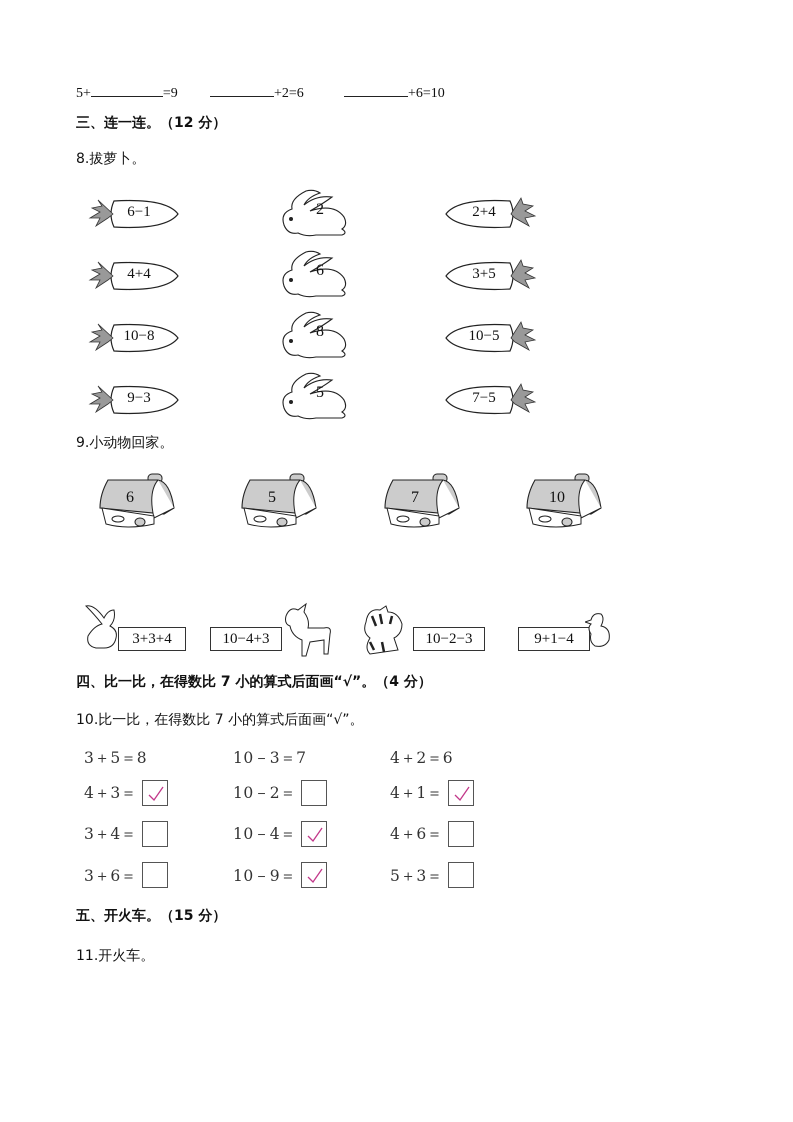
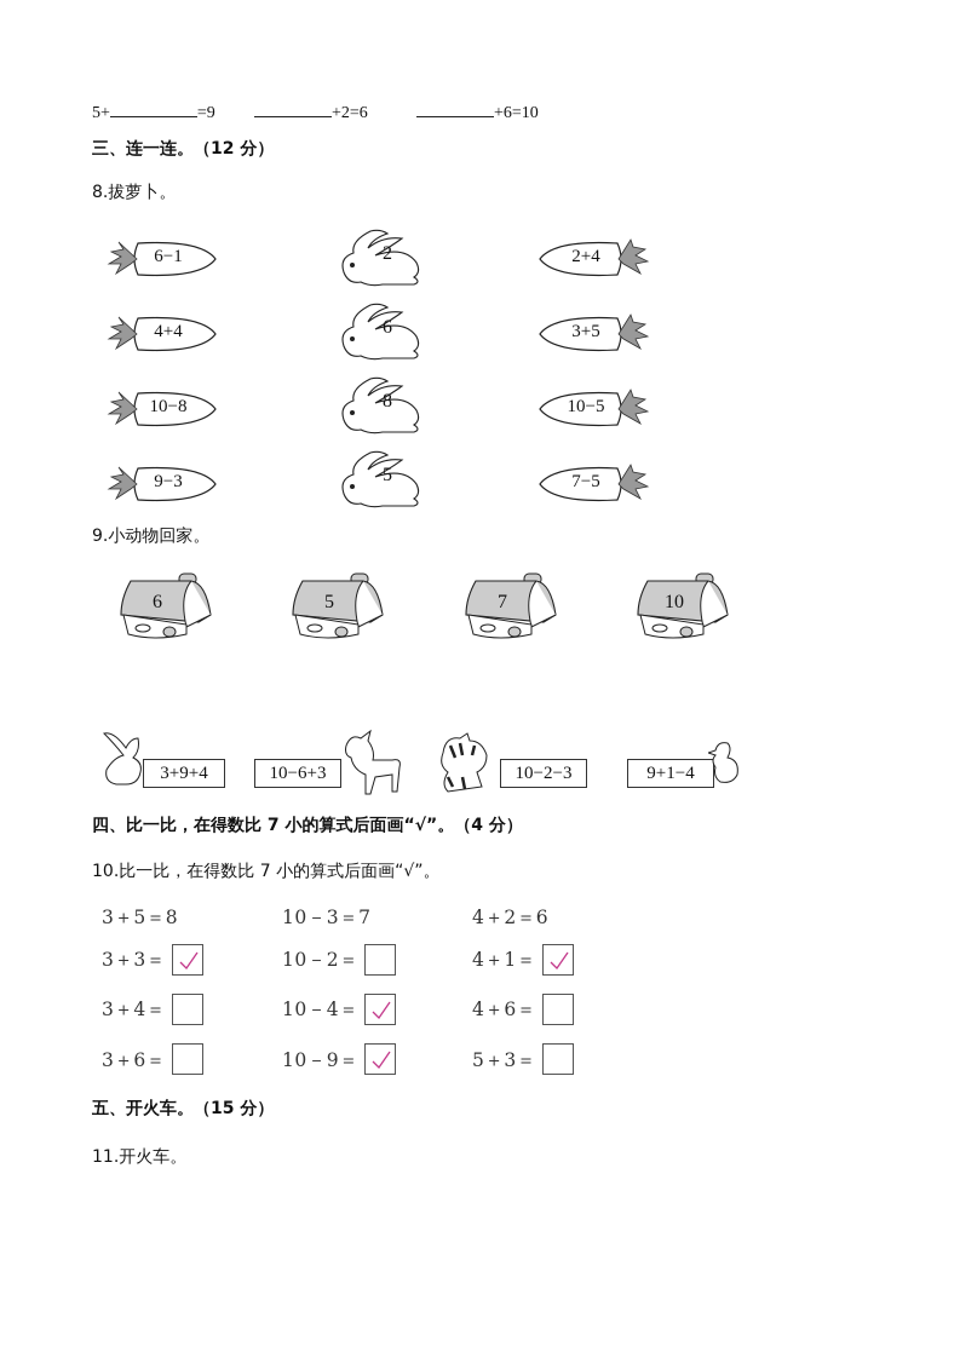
  5+ =9
  +2=6
  +6=10
  三、连一连。（12 分）
  8.拔萝卜。
  6−1
  4+4
  10−8
  9−3
  2
  6
  8
  5
  2+4
  3+5
  10−5
  7−5
  9.小动物回家。
  6
  5
  7
  10
- 3+3+4
+ 3+9+4
- 10−4+3
+ 10−6+3
  10−2−3
  9+1−4
  四、比一比，在得数比 7 小的算式后面画“√”。（4 分）
  10.比一比，在得数比 7 小的算式后面画“√”。
  3＋5＝8
  10－3＝7
  4＋2＝6
- 4＋3＝
+ 3＋3＝
  10－2＝
  4＋1＝
  3＋4＝
  10－4＝
  4＋6＝
  3＋6＝
  10－9＝
  5＋3＝
  五、开火车。（15 分）
  11.开火车。
